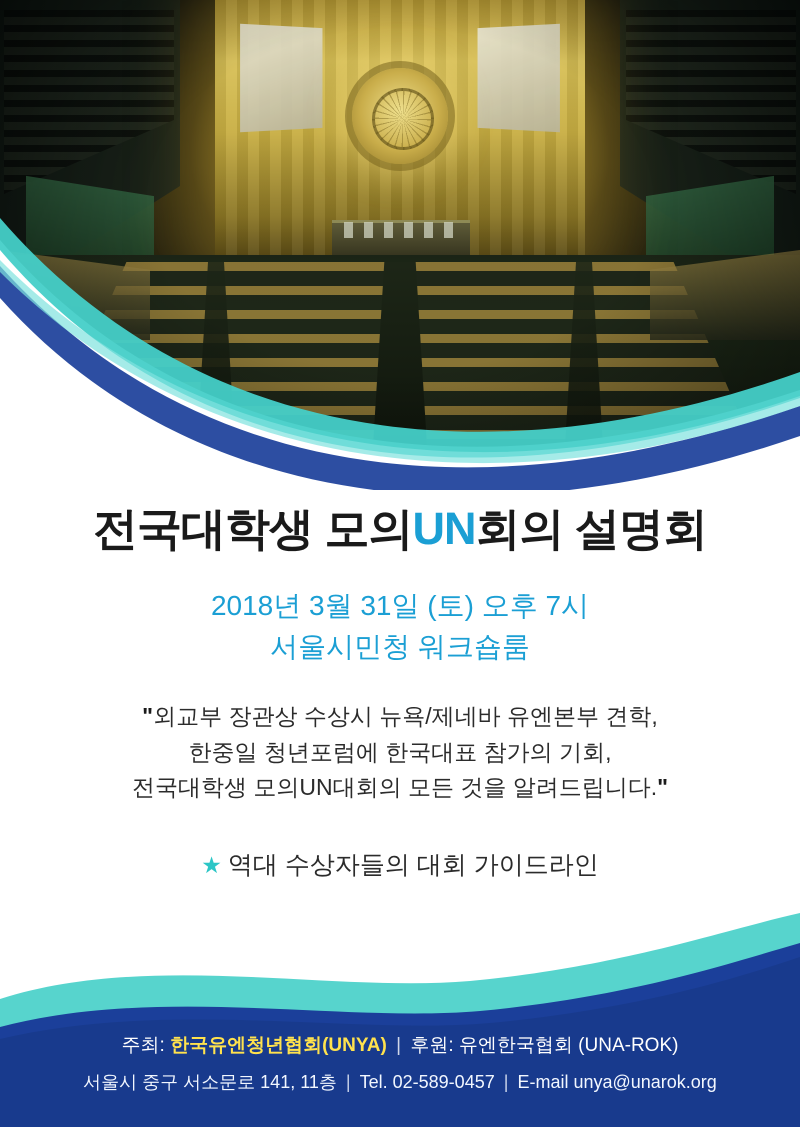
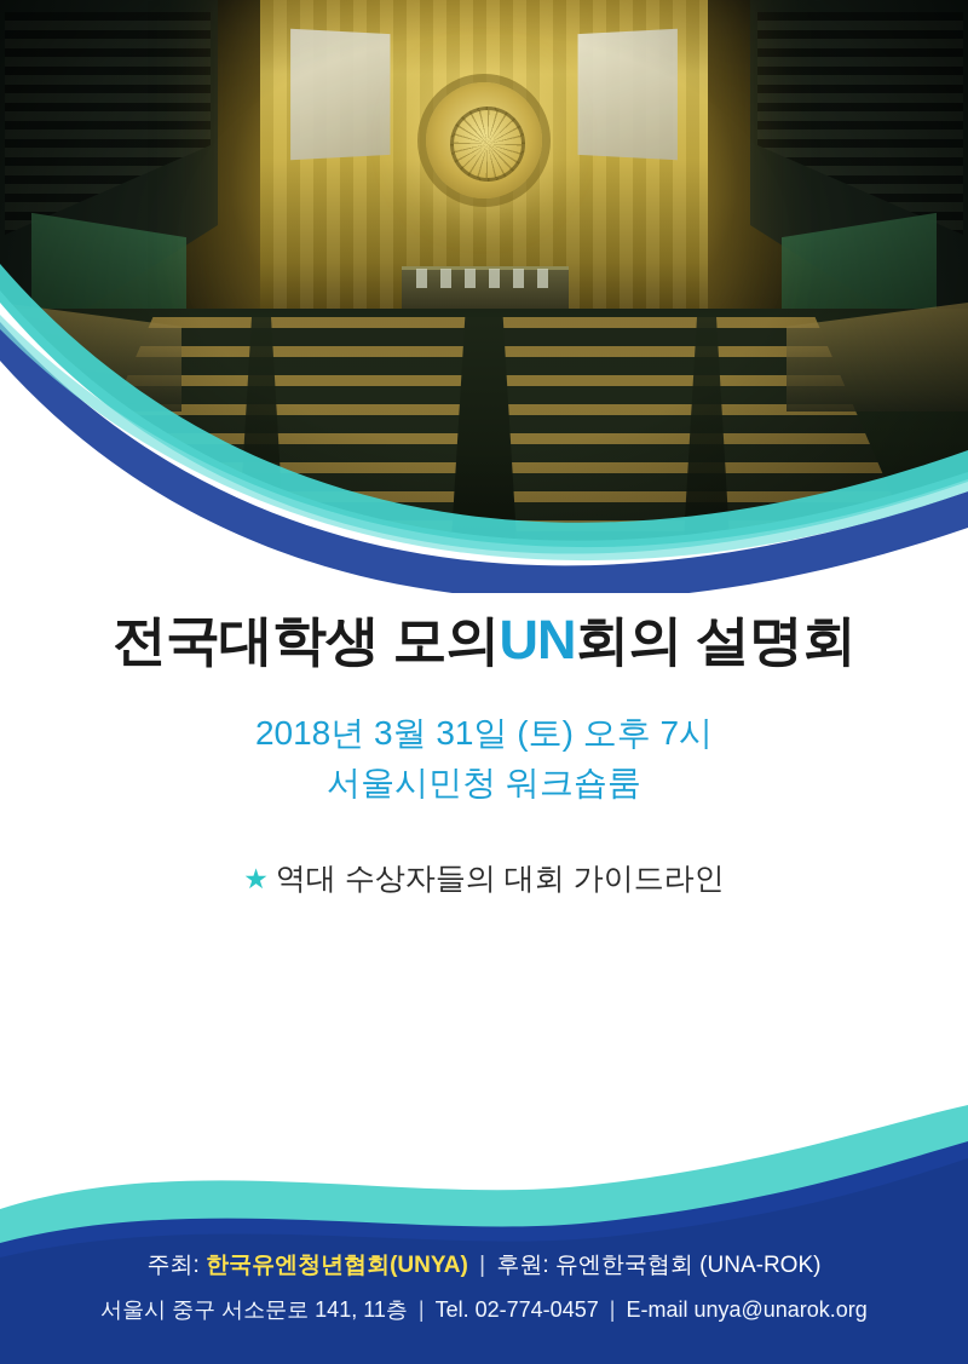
  전국대학생 모의UN회의 설명회
  2018년 3월 31일 (토) 오후 7시
  서울시민청 워크숍룸
- "외교부 장관상 수상시 뉴욕/제네바 유엔본부 견학,
- 한중일 청년포럼에 한국대표 참가의 기회,
- 전국대학생 모의UN대회의 모든 것을 알려드립니다."
  ★ 역대 수상자들의 대회 가이드라인
  주최: 한국유엔청년협회(UNYA) | 후원: 유엔한국협회 (UNA-ROK)
- 서울시 중구 서소문로 141, 11층 | Tel. 02-589-0457 | E-mail unya@unarok.org
+ 서울시 중구 서소문로 141, 11층 | Tel. 02-774-0457 | E-mail unya@unarok.org
